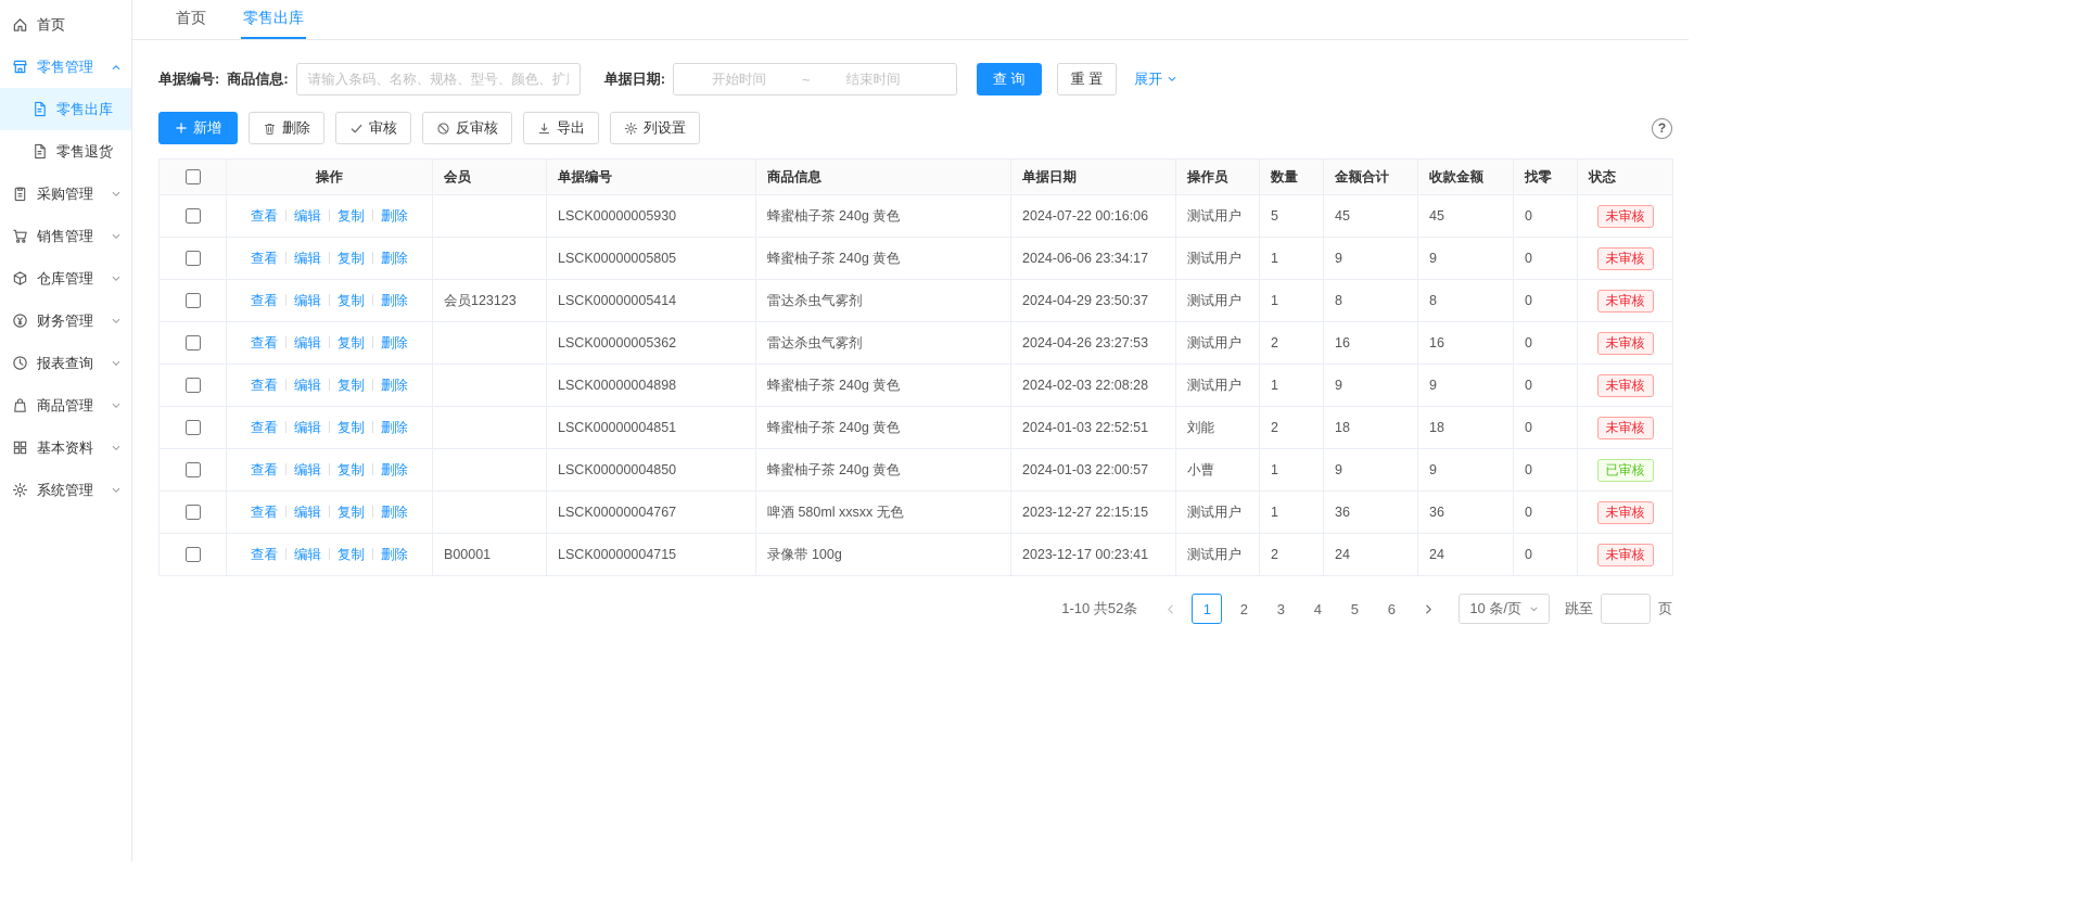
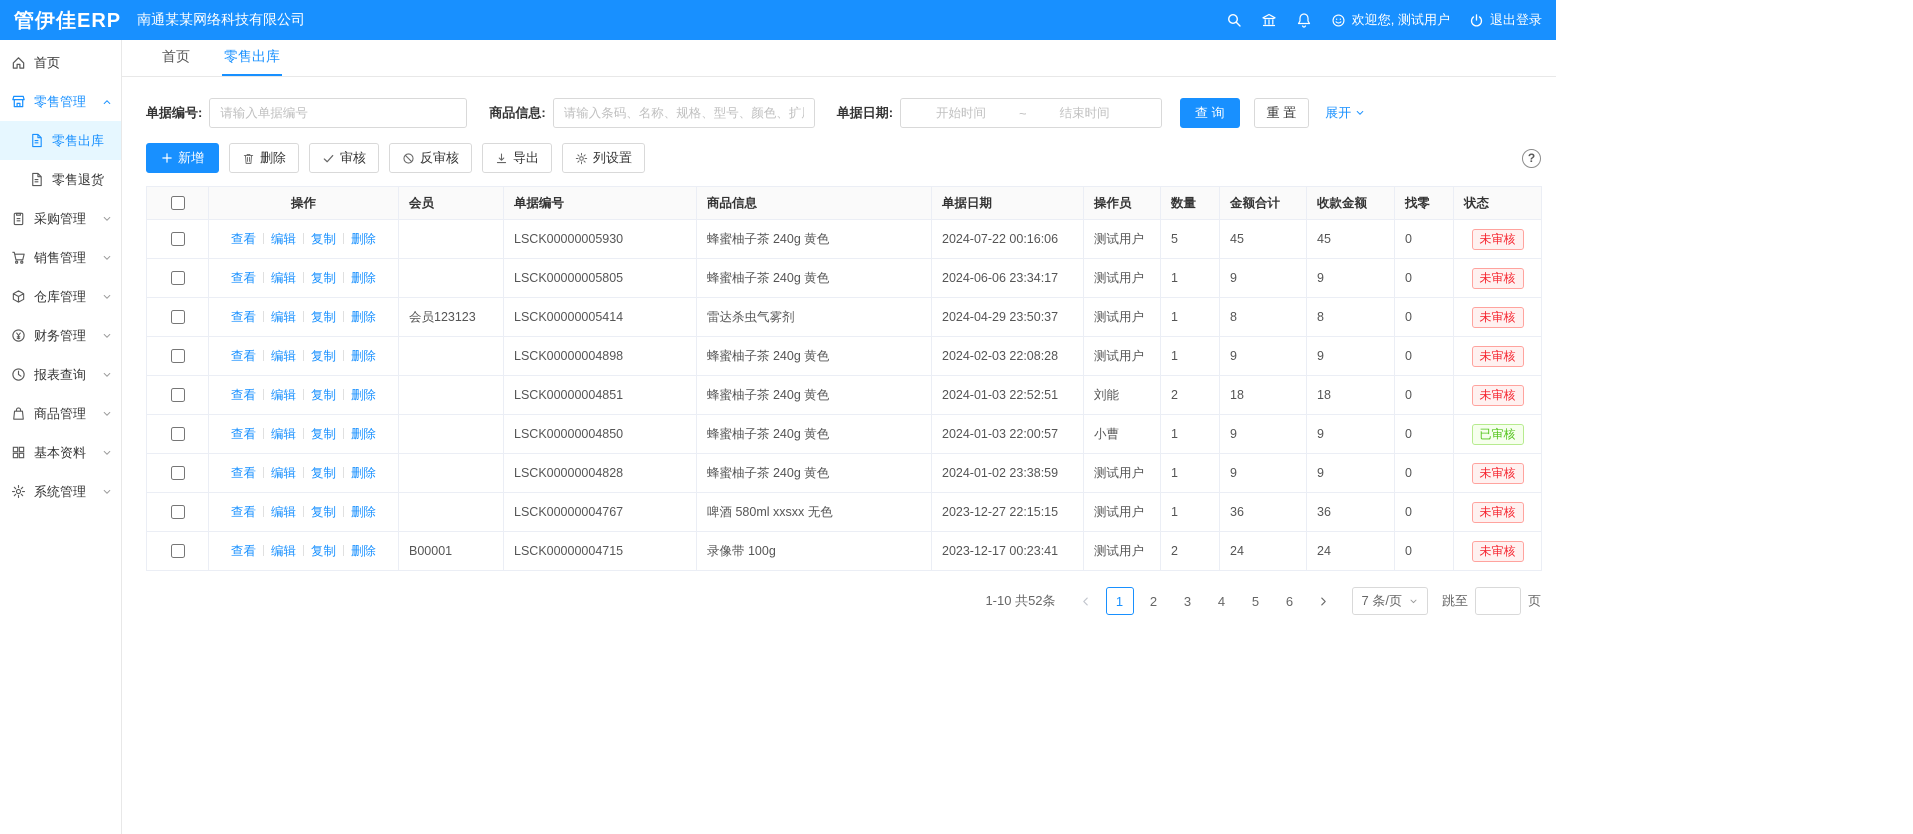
+ 管伊佳ERP
+ 南通某某网络科技有限公司
+ 欢迎您, 测试用户
+ 退出登录
  首页
  零售管理
  零售出库
  零售退货
  采购管理
  销售管理
  仓库管理
  财务管理
  报表查询
  商品管理
  基本资料
  系统管理
  首页
  零售出库
  单据编号:
+ 请输入单据编号
  商品信息:
  请输入条码、名称、规格、型号、颜色、扩
  单据日期:
  开始时间
  ~
  结束时间
  查 询
  重 置
  展开
  新增
  删除
  审核
  反审核
  导出
  列设置
  ?
  	操作	会员	单据编号	商品信息	单据日期	操作员	数量	金额合计	收款金额	找零	状态
  	查看 编辑 复制 删除		LSCK00000005930	蜂蜜柚子茶 240g 黄色	2024-07-22 00:16:06	测试用户	5	45	45	0	未审核
  	查看 编辑 复制 删除		LSCK00000005805	蜂蜜柚子茶 240g 黄色	2024-06-06 23:34:17	测试用户	1	9	9	0	未审核
  	查看 编辑 复制 删除	会员123123	LSCK00000005414	雷达杀虫气雾剂	2024-04-29 23:50:37	测试用户	1	8	8	0	未审核
- 	查看 编辑 复制 删除		LSCK00000005362	雷达杀虫气雾剂	2024-04-26 23:27:53	测试用户	2	16	16	0	未审核
  	查看 编辑 复制 删除		LSCK00000004898	蜂蜜柚子茶 240g 黄色	2024-02-03 22:08:28	测试用户	1	9	9	0	未审核
  	查看 编辑 复制 删除		LSCK00000004851	蜂蜜柚子茶 240g 黄色	2024-01-03 22:52:51	刘能	2	18	18	0	未审核
  	查看 编辑 复制 删除		LSCK00000004850	蜂蜜柚子茶 240g 黄色	2024-01-03 22:00:57	小曹	1	9	9	0	已审核
+ 	查看 编辑 复制 删除		LSCK00000004828	蜂蜜柚子茶 240g 黄色	2024-01-02 23:38:59	测试用户	1	9	9	0	未审核
  	查看 编辑 复制 删除		LSCK00000004767	啤酒 580ml xxsxx 无色	2023-12-27 22:15:15	测试用户	1	36	36	0	未审核
  	查看 编辑 复制 删除	B00001	LSCK00000004715	录像带 100g	2023-12-17 00:23:41	测试用户	2	24	24	0	未审核
  1-10 共52条
  1
  2
  3
  4
  5
  6
- 10 条/页
+ 7 条/页
  跳至
  页
